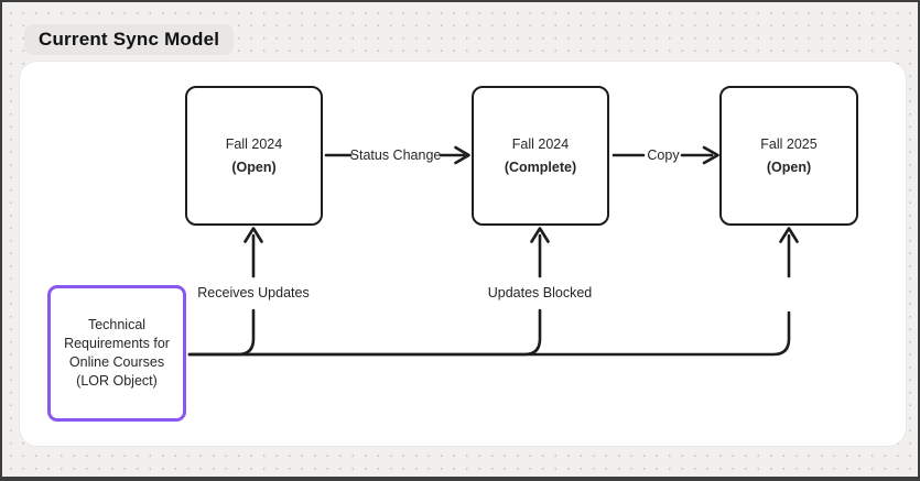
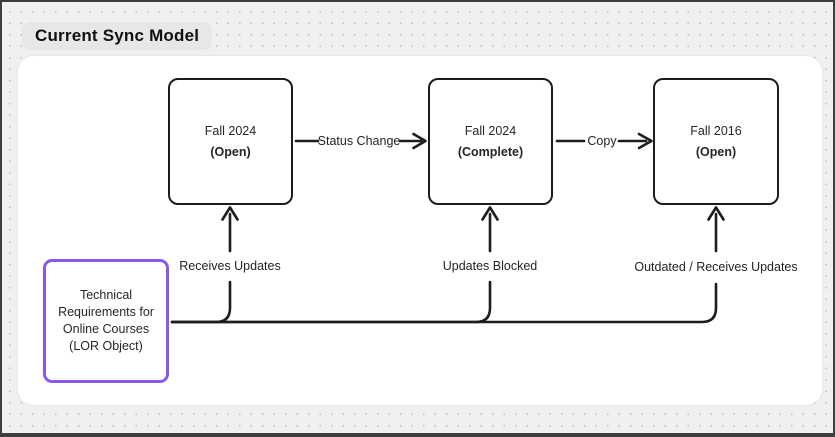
  Current Sync Model
  Fall 2024
  (Open)
  Fall 2024
  (Complete)
- Fall 2025
+ Fall 2016
  (Open)
  Technical
  Requirements for
  Online Courses
  (LOR Object)
  Status Change
  Copy
  Receives Updates
  Updates Blocked
+ Outdated / Receives Updates
